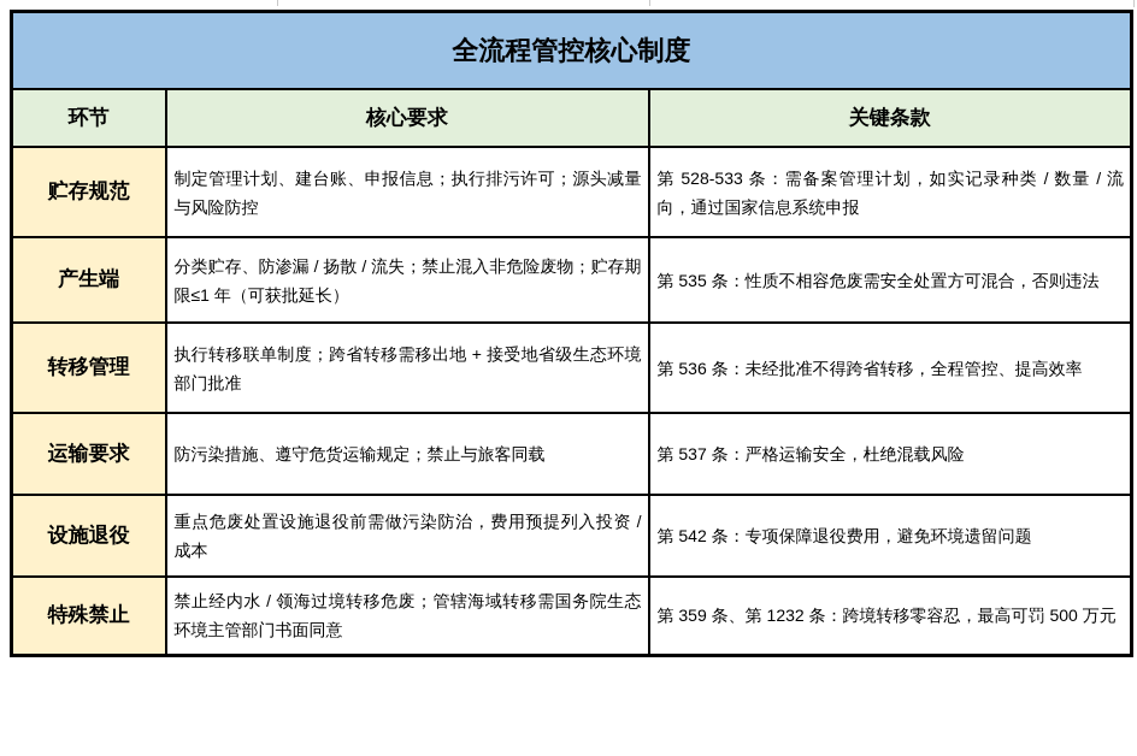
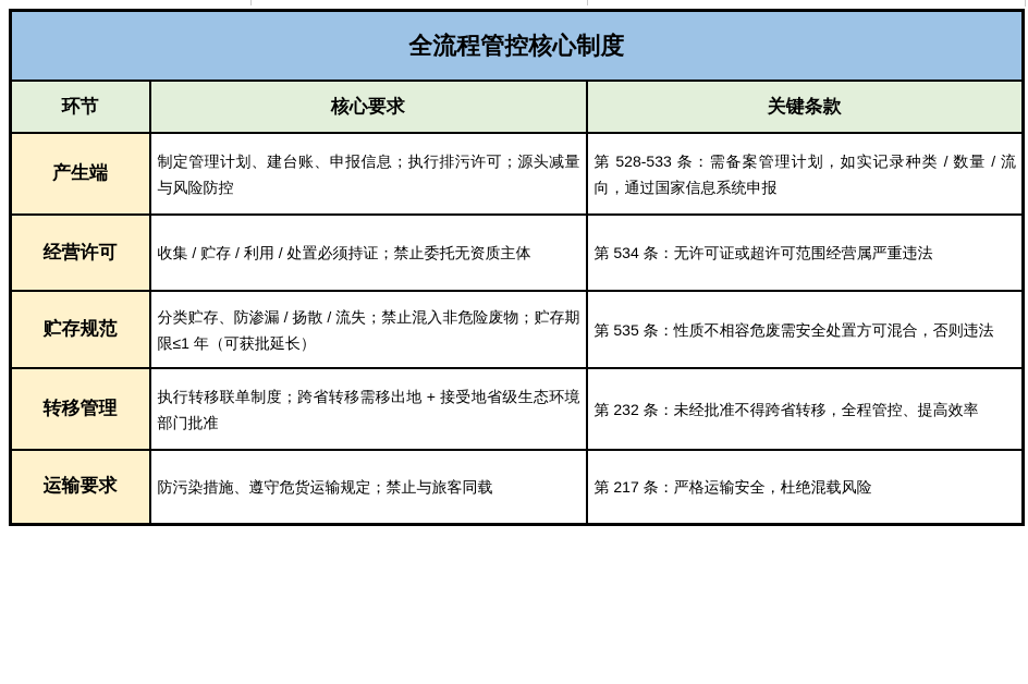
  全流程管控核心制度
  环节	核心要求	关键条款
- 贮存规范	制定管理计划、建台账、申报信息；执行排污许可；源头减量与风险防控	第 528-533 条：需备案管理计划，如实记录种类 / 数量 / 流向，通过国家信息系统申报
+ 产生端	制定管理计划、建台账、申报信息；执行排污许可；源头减量与风险防控	第 528-533 条：需备案管理计划，如实记录种类 / 数量 / 流向，通过国家信息系统申报
+ 经营许可	收集 / 贮存 / 利用 / 处置必须持证；禁止委托无资质主体	第 534 条：无许可证或超许可范围经营属严重违法
- 产生端	分类贮存、防渗漏 / 扬散 / 流失；禁止混入非危险废物；贮存期限≤1 年（可获批延长）	第 535 条：性质不相容危废需安全处置方可混合，否则违法
+ 贮存规范	分类贮存、防渗漏 / 扬散 / 流失；禁止混入非危险废物；贮存期限≤1 年（可获批延长）	第 535 条：性质不相容危废需安全处置方可混合，否则违法
- 转移管理	执行转移联单制度；跨省转移需移出地 + 接受地省级生态环境部门批准	第 536 条：未经批准不得跨省转移，全程管控、提高效率
+ 转移管理	执行转移联单制度；跨省转移需移出地 + 接受地省级生态环境部门批准	第 232 条：未经批准不得跨省转移，全程管控、提高效率
- 运输要求	防污染措施、遵守危货运输规定；禁止与旅客同载	第 537 条：严格运输安全，杜绝混载风险
+ 运输要求	防污染措施、遵守危货运输规定；禁止与旅客同载	第 217 条：严格运输安全，杜绝混载风险
- 设施退役	重点危废处置设施退役前需做污染防治，费用预提列入投资 / 成本	第 542 条：专项保障退役费用，避免环境遗留问题
- 特殊禁止	禁止经内水 / 领海过境转移危废；管辖海域转移需国务院生态环境主管部门书面同意	第 359 条、第 1232 条：跨境转移零容忍，最高可罚 500 万元
